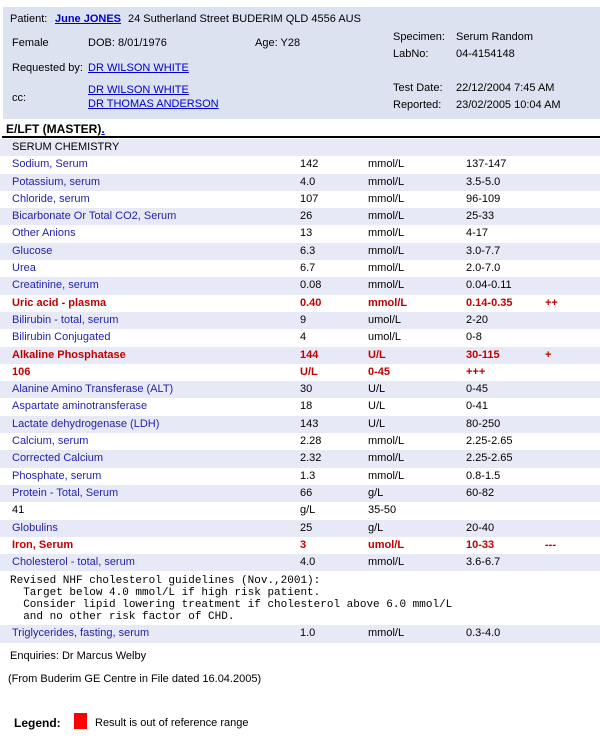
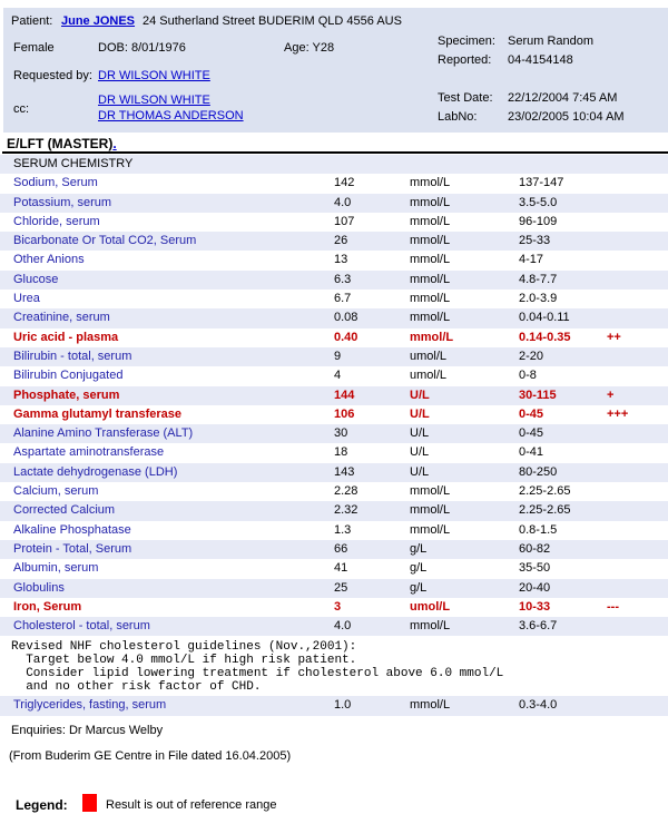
  Patient:
  June JONES
  24 Sutherland Street BUDERIM QLD 4556 AUS
  Female
  DOB: 8/01/1976
  Age: Y28
  Requested by:
  DR WILSON WHITE
  cc:
  DR WILSON WHITE
  DR THOMAS ANDERSON
  Specimen: Serum Random
- LabNo: 04-4154148
+ Reported: 04-4154148
  Test Date: 22/12/2004 7:45 AM
- Reported: 23/02/2005 10:04 AM
+ LabNo: 23/02/2005 10:04 AM
  E/LFT (MASTER).
  SERUM CHEMISTRY
  Sodium, Serum
  142
  mmol/L
  137-147
  Potassium, serum
  4.0
  mmol/L
  3.5-5.0
  Chloride, serum
  107
  mmol/L
  96-109
  Bicarbonate Or Total CO2, Serum
  26
  mmol/L
  25-33
  Other Anions
  13
  mmol/L
  4-17
  Glucose
  6.3
  mmol/L
- 3.0-7.7
+ 4.8-7.7
  Urea
  6.7
  mmol/L
- 2.0-7.0
+ 2.0-3.9
  Creatinine, serum
  0.08
  mmol/L
  0.04-0.11
  Uric acid - plasma
  0.40
  mmol/L
  0.14-0.35
  ++
  Bilirubin - total, serum
  9
  umol/L
  2-20
  Bilirubin Conjugated
  4
  umol/L
  0-8
- Alkaline Phosphatase
+ Phosphate, serum
  144
  U/L
  30-115
  +
+ Gamma glutamyl transferase
  106
  U/L
  0-45
  +++
  Alanine Amino Transferase (ALT)
  30
  U/L
  0-45
  Aspartate aminotransferase
  18
  U/L
  0-41
  Lactate dehydrogenase (LDH)
  143
  U/L
  80-250
  Calcium, serum
  2.28
  mmol/L
  2.25-2.65
  Corrected Calcium
  2.32
  mmol/L
  2.25-2.65
- Phosphate, serum
+ Alkaline Phosphatase
  1.3
  mmol/L
  0.8-1.5
  Protein - Total, Serum
  66
  g/L
  60-82
+ Albumin, serum
  41
  g/L
  35-50
  Globulins
  25
  g/L
  20-40
  Iron, Serum
  3
  umol/L
  10-33
  ---
  Cholesterol - total, serum
  4.0
  mmol/L
  3.6-6.7
  Revised NHF cholesterol guidelines (Nov.,2001):
  Target below 4.0 mmol/L if high risk patient.
  Consider lipid lowering treatment if cholesterol above 6.0 mmol/L
  and no other risk factor of CHD.
  Triglycerides, fasting, serum
  1.0
  mmol/L
  0.3-4.0
  Enquiries: Dr Marcus Welby
  (From Buderim GE Centre in File dated 16.04.2005)
  Legend:
  Result is out of reference range
